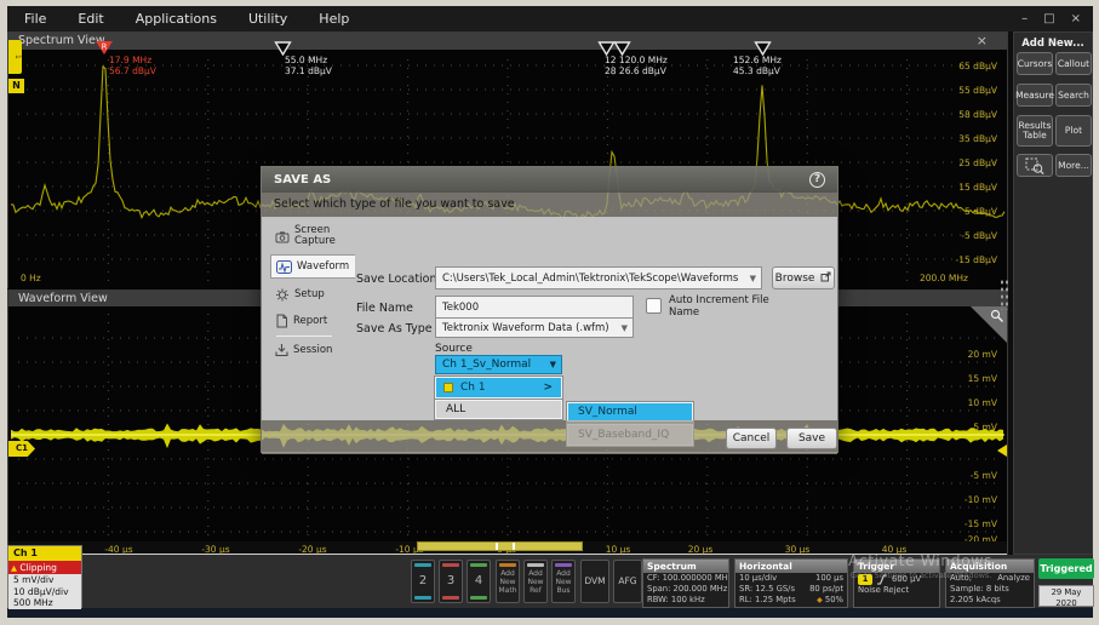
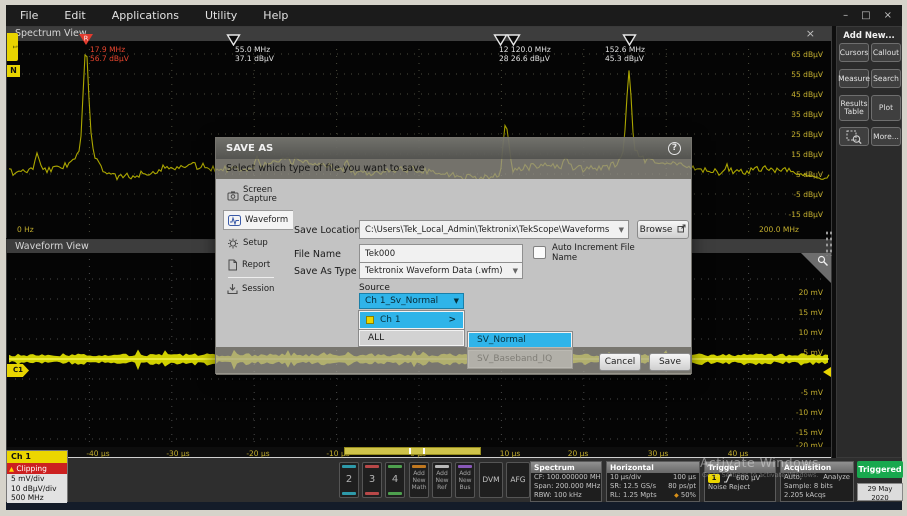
  File
  Edit
  Applications
  Utility
  Help
  –
  □
  ×
  Spectrum View
  ×
  65 dBµV
  55 dBµV
- 58 dBµV
+ 45 dBµV
  35 dBµV
  25 dBµV
  15 dBµV
  5 dBµV
  -5 dBµV
  -15 dBµV
  0 Hz
  200.0 MHz
  R
  17.9 MHz
  56.7 dBµV
  55.0 MHz
  37.1 dBµV
  12 120.0 MHz
  28 26.6 dBµV
  152.6 MHz
  45.3 dBµV
  N
  Waveform View
  20 mV
  15 mV
  10 mV
  5 mV
  -5 mV
  -10 mV
  -15 mV
  -20 mV
  C1
  -40 µs
  -30 µs
  -20 µs
  10 µs
  20 µs
  30 µs
  40 µs
  2
  3
  4
  DVM
  AFG
  Spectrum
  CF: 100.000000 MH
  Span: 200.000 MHz
  RBW: 100 kHz
  Horizontal
  10 µs/div
  100 µs
  SR: 12.5 GS/s
  80 ps/pt
  RL: 1.25 Mpts
  50%
  Trigger
  1
  600 µV
  Noise Reject
  Acquisition
  Auto,
  Analyze
  Sample: 8 bits
  2.205 kAcqs
  Triggered
  29 May 2020
  Ch 1
  ▲ Clipping
  5 mV/div
  10 dBµV/div
  500 MHz
  Activate Windows
  Go to Settings to activate Windows.
  Add New...
  Cursors
  Callout
  Measure
  Search
  Results Table
  Plot
  More...
  SAVE AS
  ?
  Select which type of file you want to save
  Screen Capture
  Waveform
  Setup
  Report
  Session
  Save Location
  C:\Users\Tek_Local_Admin\Tektronix\TekScope\Waveforms
  ▼
  Browse
  File Name
  Tek000
  Auto Increment File Name
  Save As Type
  Tektronix Waveform Data (.wfm)
  ▼
  Source
  Ch 1_Sv_Normal
  ▼
  Ch 1
  >
  ALL
  SV_Normal
  SV_Baseband_IQ
  Cancel
  Save
